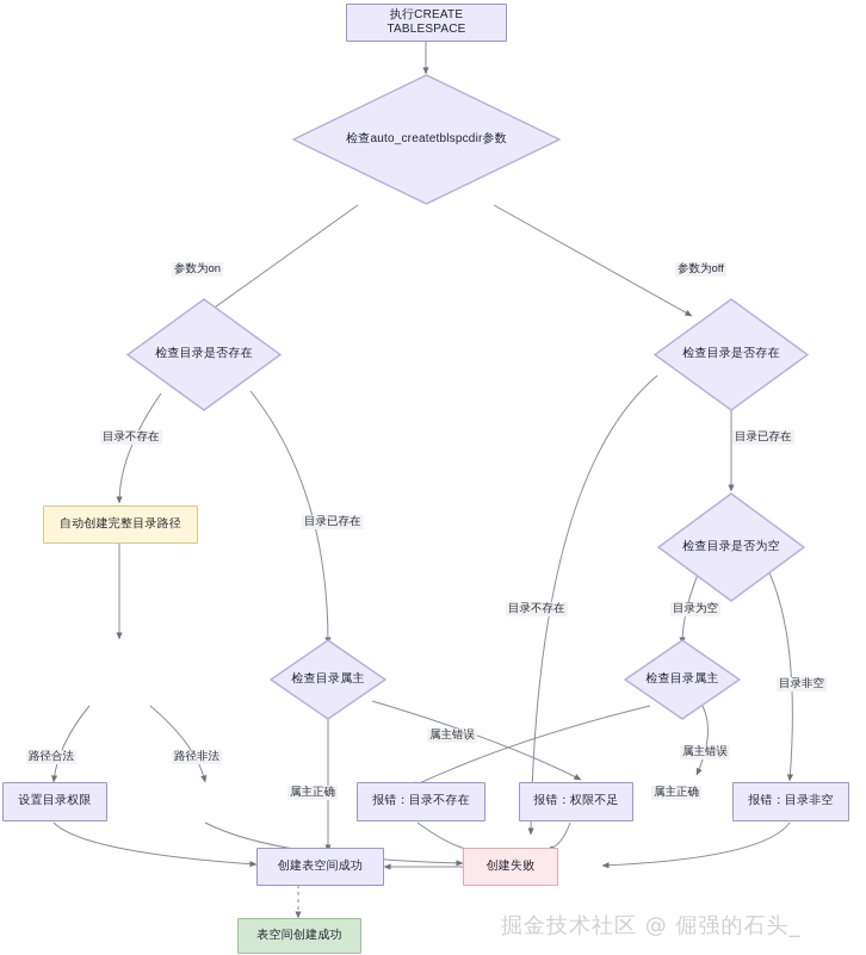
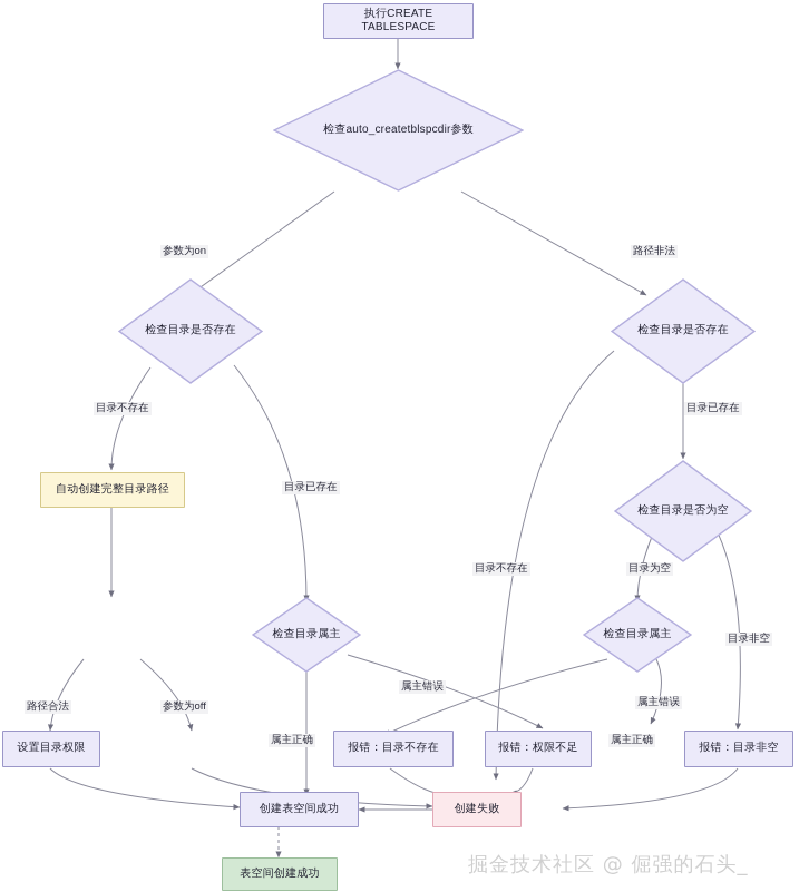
  执行CREATE TABLESPACE
  检查auto_createtblspcdir参数
  检查目录是否存在
  检查目录是否存在
  自动创建完整目录路径
  检查目录是否为空
  检查目录属主
  检查目录属主
  设置目录权限
  报错：目录不存在
  报错：权限不足
  报错：目录非空
  创建表空间成功
  创建失败
  表空间创建成功
  参数为on
- 参数为off
+ 路径非法
  目录不存在
  目录已存在
  目录已存在
  目录不存在
  目录为空
  目录非空
  路径合法
- 路径非法
+ 参数为off
  属主错误
  属主正确
  属主错误
  属主正确
  掘金技术社区 @ 倔强的石头_
